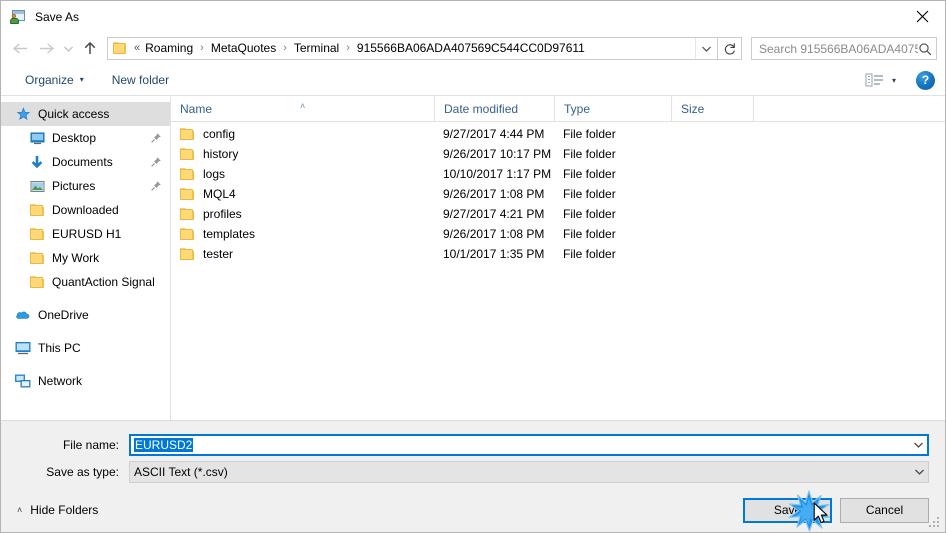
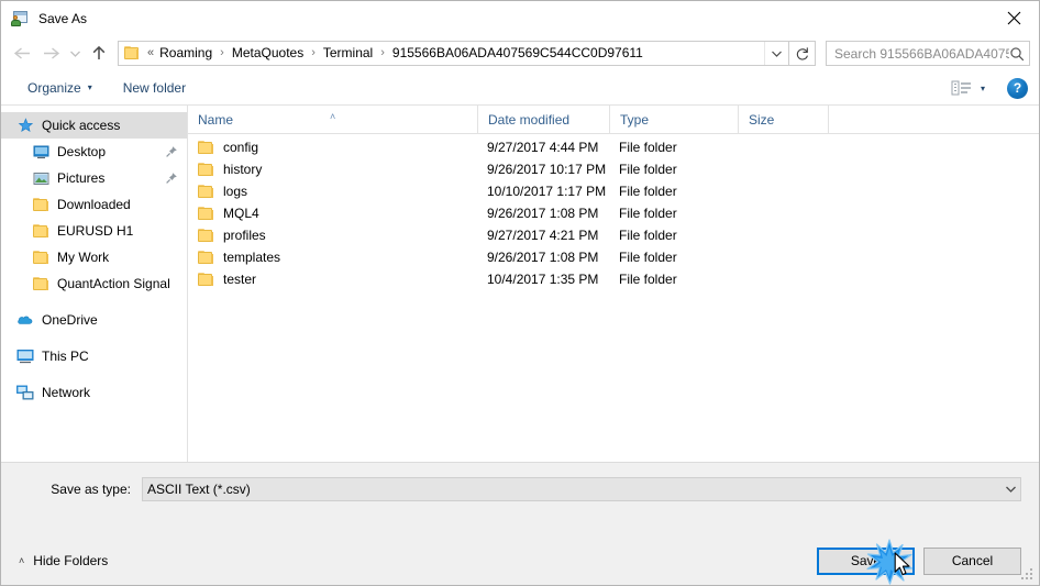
  Save As
  «
  Roaming
  ›
  MetaQuotes
  ›
  Terminal
  ›
  915566BA06ADA407569C544CC0D97611
  Search 915566BA06ADA4075
  Organize
  ▾
  New folder
  ▾
  ?
  Quick access
  Desktop
- Documents
  Pictures
  Downloaded
  EURUSD H1
  My Work
  QuantAction Signal
  OneDrive
  This PC
  Network
  Name
  ˄
  Date modified
  Type
  Size
  config
  9/27/2017 4:44 PM
  File folder
  history
  9/26/2017 10:17 PM
  File folder
  logs
  10/10/2017 1:17 PM
  File folder
  MQL4
  9/26/2017 1:08 PM
  File folder
  profiles
  9/27/2017 4:21 PM
  File folder
  templates
  9/26/2017 1:08 PM
  File folder
  tester
- 10/1/2017 1:35 PM
+ 10/4/2017 1:35 PM
  File folder
- File name:
- EURUSD2
  Save as type:
  ASCII Text (*.csv)
  ˄
  Hide Folders
  Sav
  Cancel
